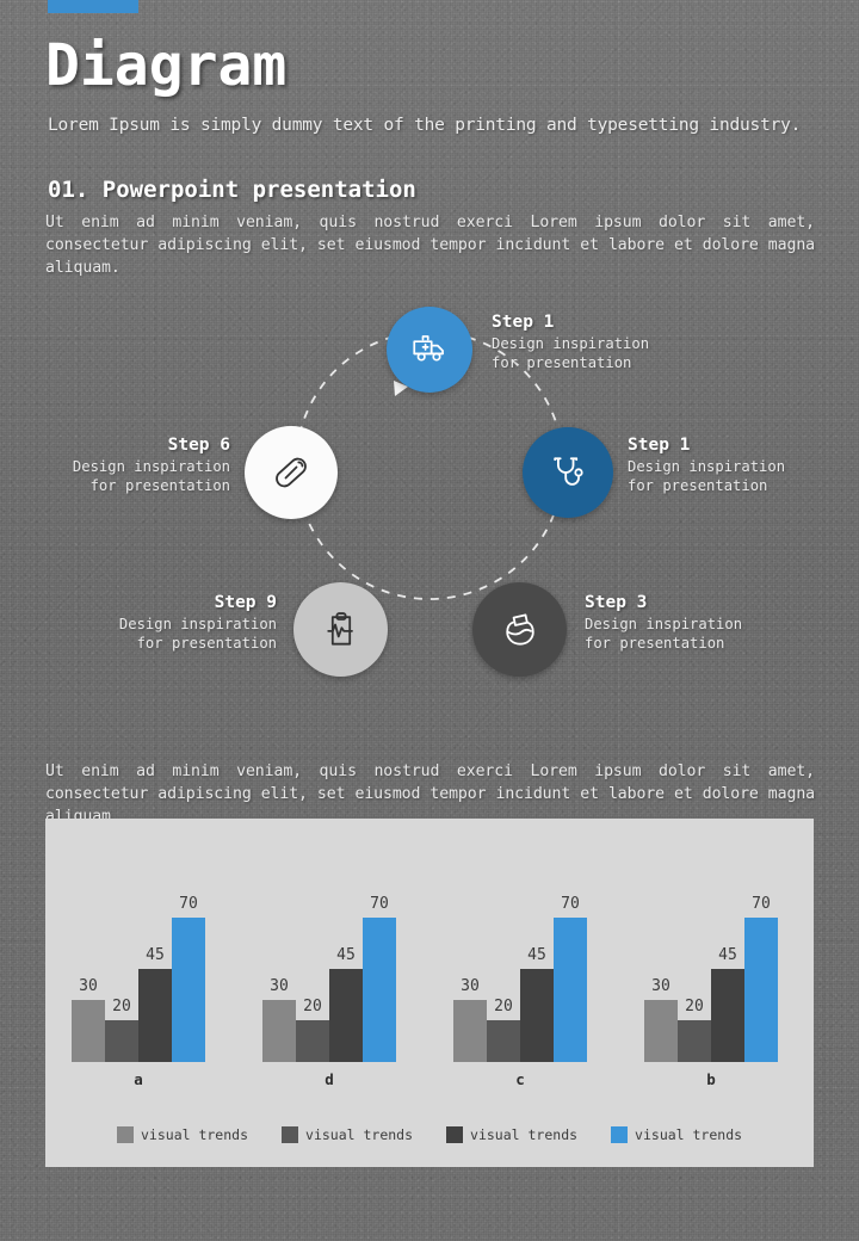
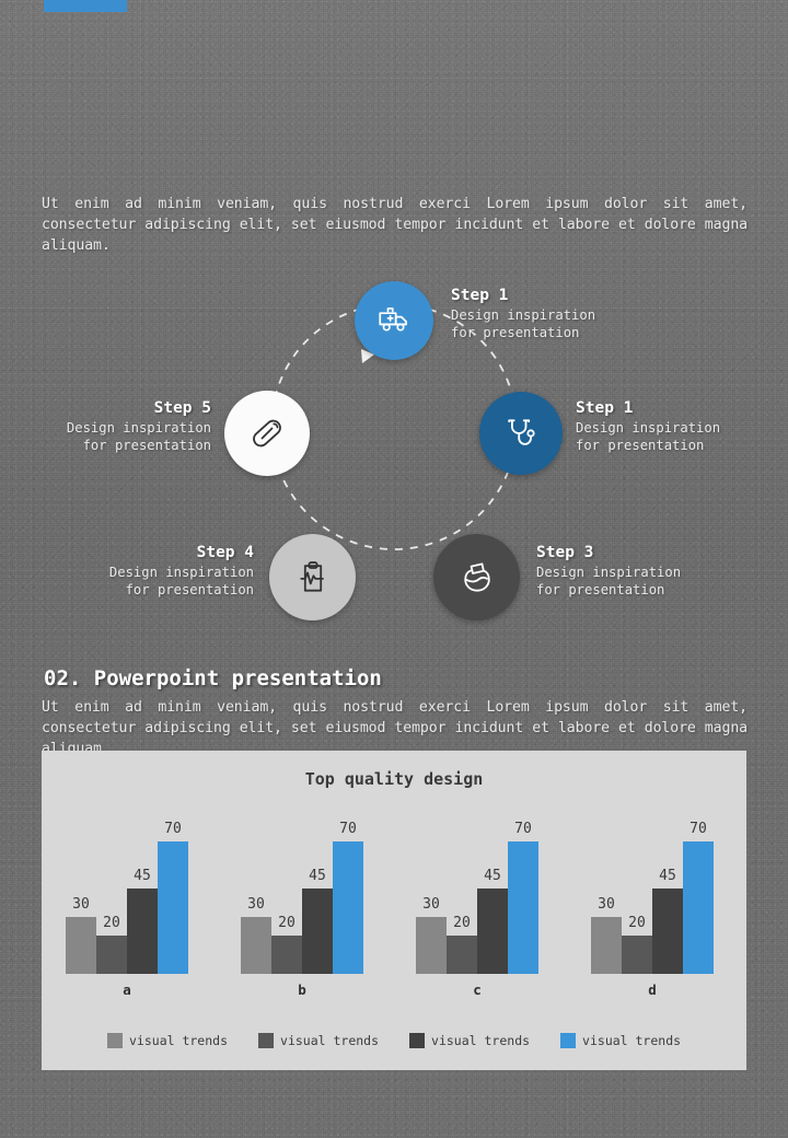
- Diagram
- Lorem Ipsum is simply dummy text of the printing and typesetting industry.
- 01. Powerpoint presentation
  Ut enim ad minim veniam, quis nostrud exerci Lorem ipsum dolor sit amet, consectetur adipiscing elit, set eiusmod tempor incidunt et labore et dolore magna aliquam.
  Step 1
  Design inspiration
  for presentation
  Step 1
  Design inspiration
  for presentation
  Step 3
  Design inspiration
  for presentation
- Step 9
+ Step 4
  Design inspiration
  for presentation
- Step 6
+ Step 5
  Design inspiration
  for presentation
+ 02. Powerpoint presentation
  Ut enim ad minim veniam, quis nostrud exerci Lorem ipsum dolor sit amet, consectetur adipiscing elit, set eiusmod tempor incidunt et labore et dolore magna aliquam.
+ Top quality design
  30
  20
  45
  70
  a
  30
  20
  45
  70
- d
+ b
  30
  20
  45
  70
  c
  30
  20
  45
  70
- b
+ d
  visual trends
  visual trends
  visual trends
  visual trends
